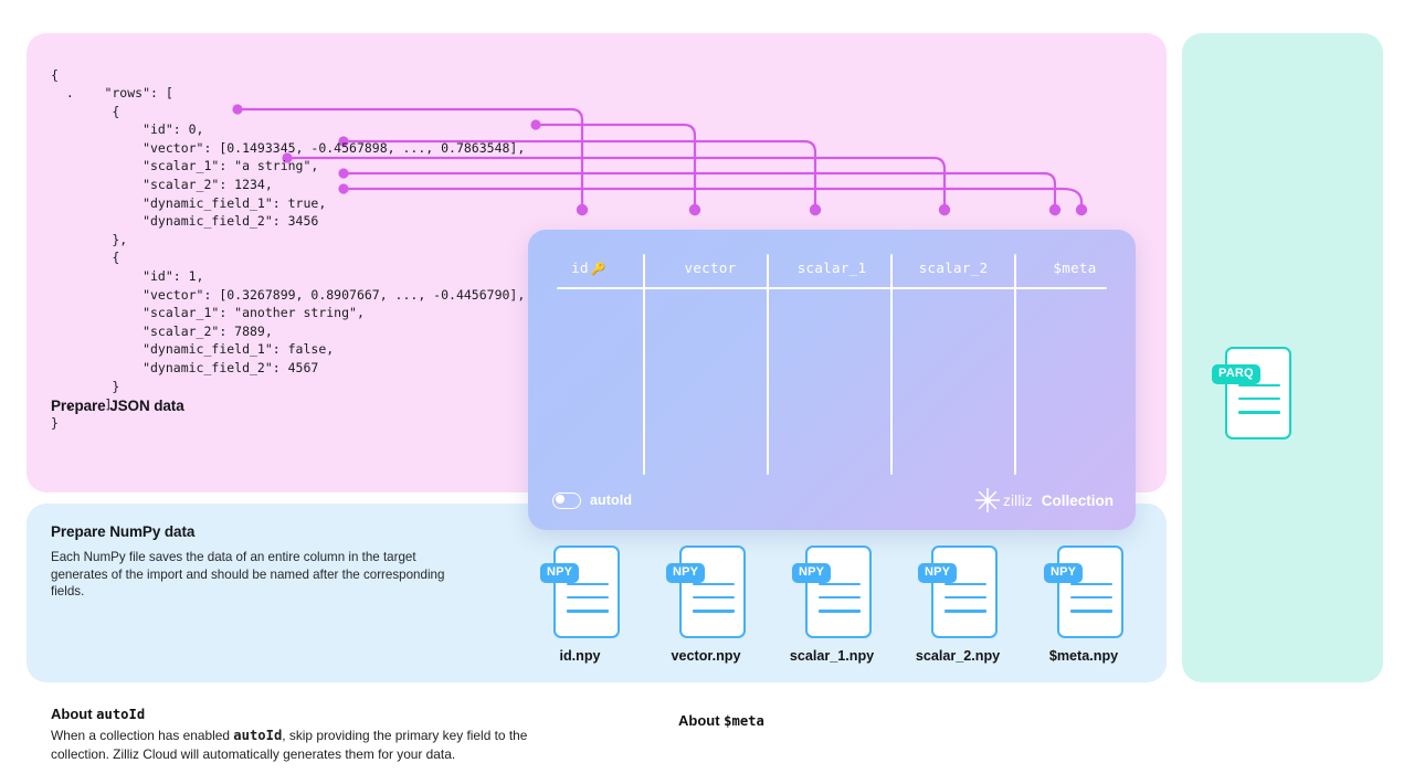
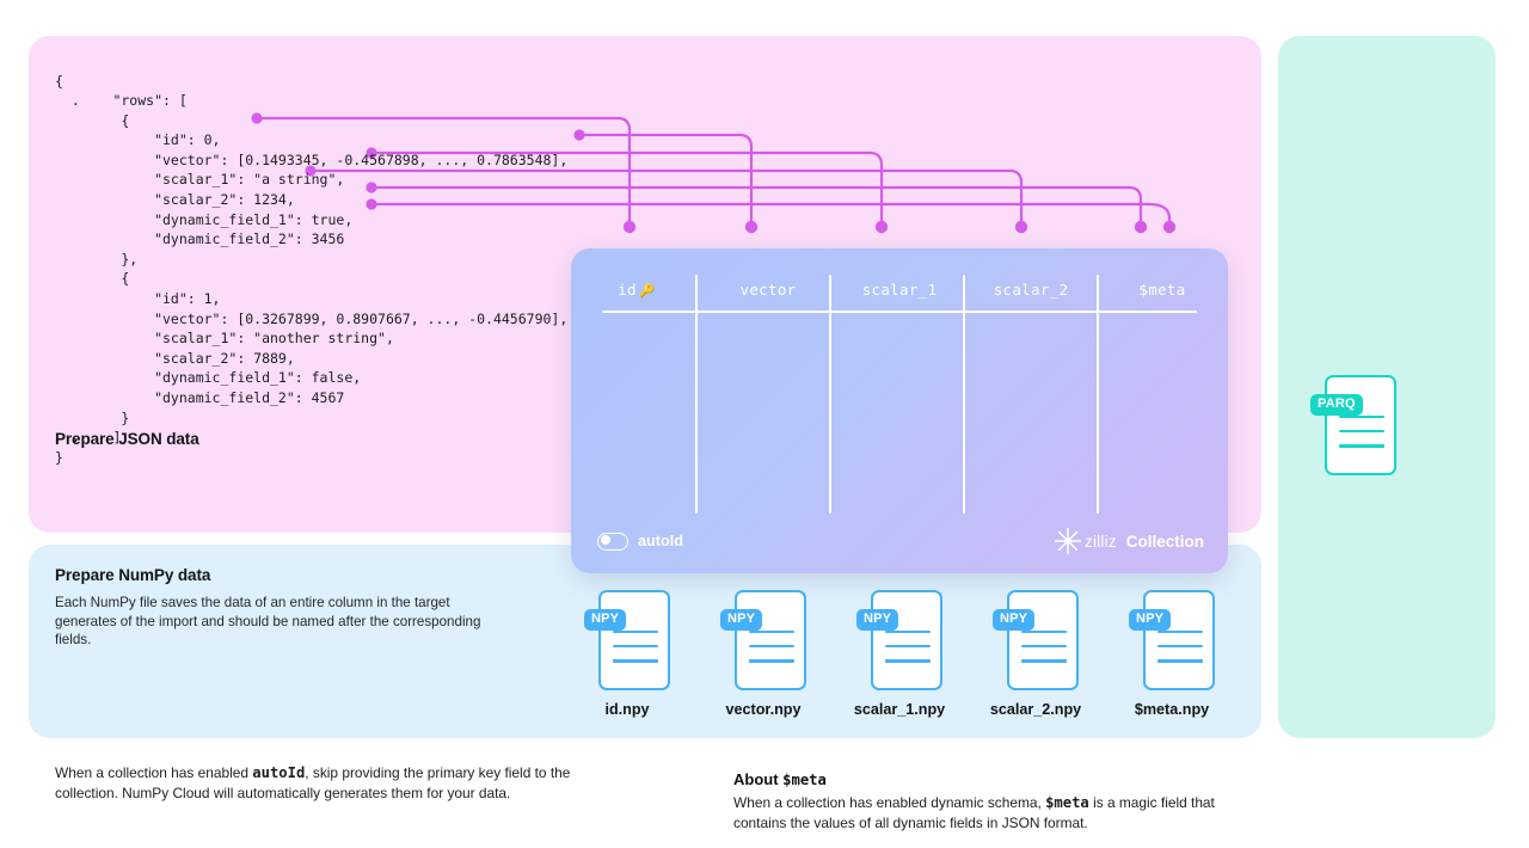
  {
  . "rows": [
  {
  "id": 0,
  "vector": [0.1493345, -0.4567898, ..., 0.7863548],
  "scalar_1": "a string",
  "scalar_2": 1234,
  "dynamic_field_1": true,
  "dynamic_field_2": 3456
  },
  {
  "id": 1,
  "vector": [0.3267899, 0.8907667, ..., -0.4456790],
  "scalar_1": "another string",
  "scalar_2": 7889,
  "dynamic_field_1": false,
  "dynamic_field_2": 4567
  }
  . ]
  }
  Prepare JSON data
  Prepare NumPy data
  Each NumPy file saves the data of an entire column in the target generates of the import and should be named after the corresponding fields.
  id 🔑
  vector
  scalar_1
  scalar_2
  $meta
  autoId
  zilliz
  Collection
  NPY
  id.npy
  NPY
  vector.npy
  NPY
  scalar_1.npy
  NPY
  scalar_2.npy
  NPY
  $meta.npy
  PARQ
- About autoId
- When a collection has enabled autoId, skip providing the primary key field to the collection. Zilliz Cloud will automatically generates them for your data.
+ When a collection has enabled autoId, skip providing the primary key field to the collection. NumPy Cloud will automatically generates them for your data.
  About $meta
+ When a collection has enabled dynamic schema, $meta is a magic field that contains the values of all dynamic fields in JSON format.
